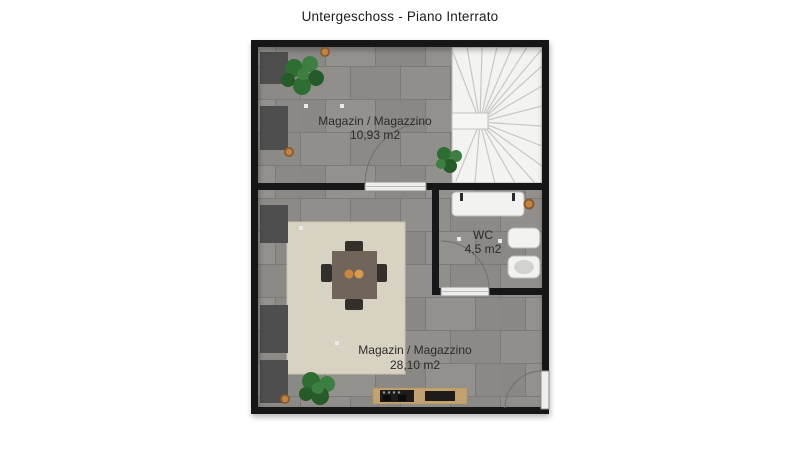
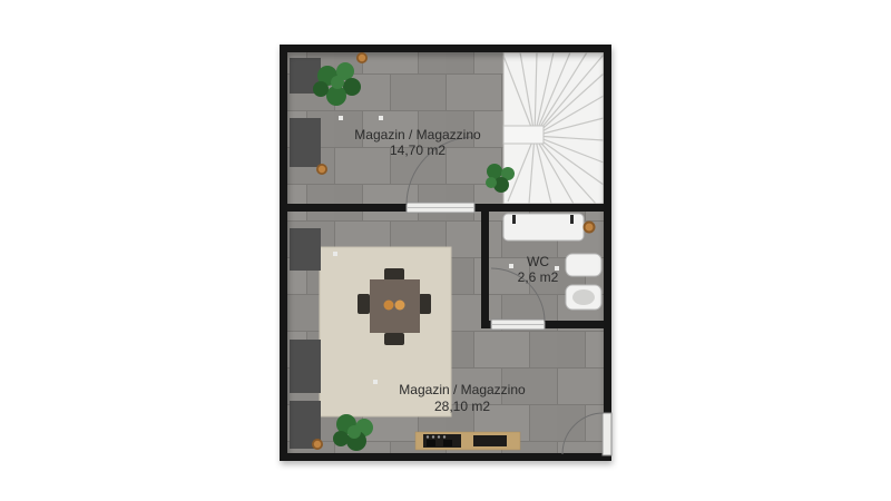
- Untergeschoss - Piano Interrato
  Magazin / Magazzino
- 10,93 m2
+ 14,70 m2
  WC
- 4,5 m2
+ 2,6 m2
  Magazin / Magazzino
  28,10 m2
